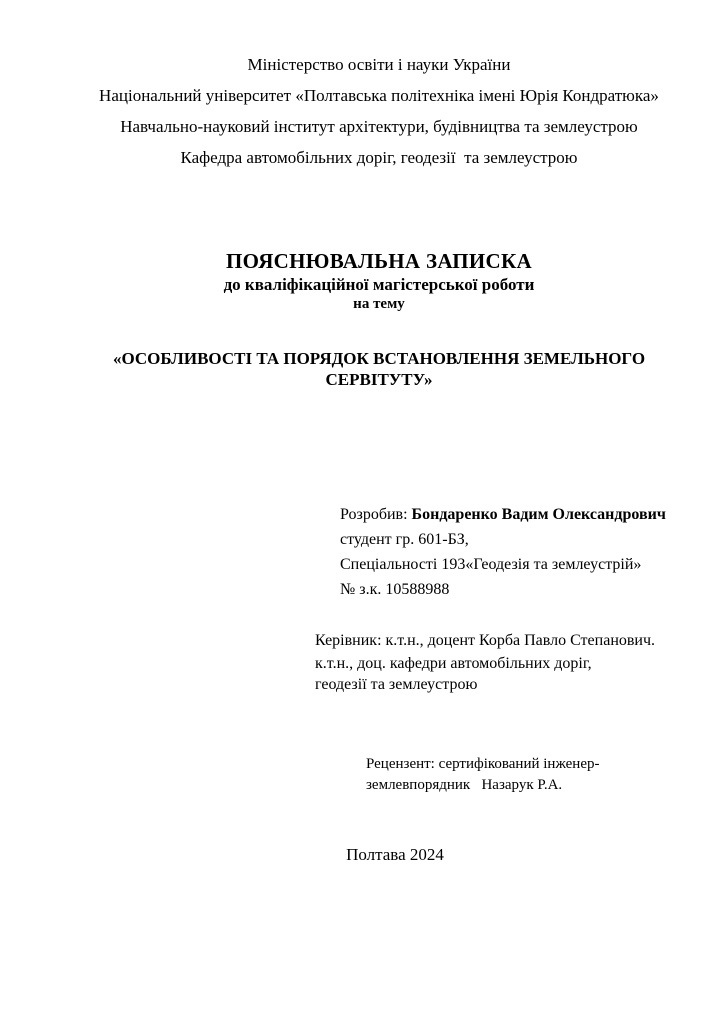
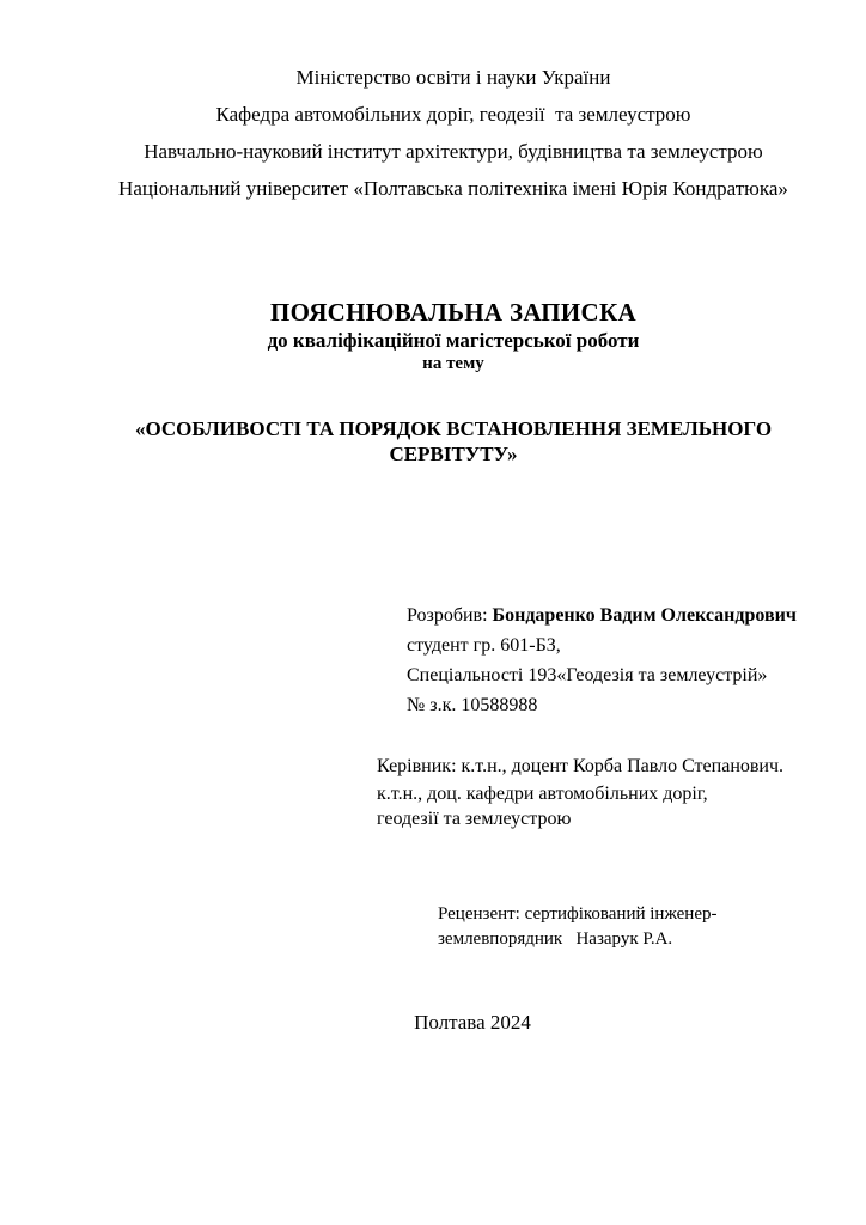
  Міністерство освіти і науки України
- Національний університет «Полтавська політехніка імені Юрія Кондратюка»
+ Кафедра автомобільних доріг, геодезії та землеустрою
  Навчально-науковий інститут архітектури, будівництва та землеустрою
- Кафедра автомобільних доріг, геодезії та землеустрою
+ Національний університет «Полтавська політехніка імені Юрія Кондратюка»
  ПОЯСНЮВАЛЬНА ЗАПИСКА
  до кваліфікаційної магістерської роботи
  на тему
  «ОСОБЛИВОСТІ ТА ПОРЯДОК ВСТАНОВЛЕННЯ ЗЕМЕЛЬНОГО СЕРВІТУТУ»
  Розробив: Бондаренко Вадим Олександрович
  студент гр. 601-БЗ,
  Спеціальності 193«Геодезія та землеустрій»
  № з.к. 10588988
  Керівник: к.т.н., доцент Корба Павло Степанович.
  к.т.н., доц. кафедри автомобільних доріг,
  геодезії та землеустрою
  Рецензент: сертифікований інженер-
  землевпорядник Назарук Р.А.
  Полтава 2024
